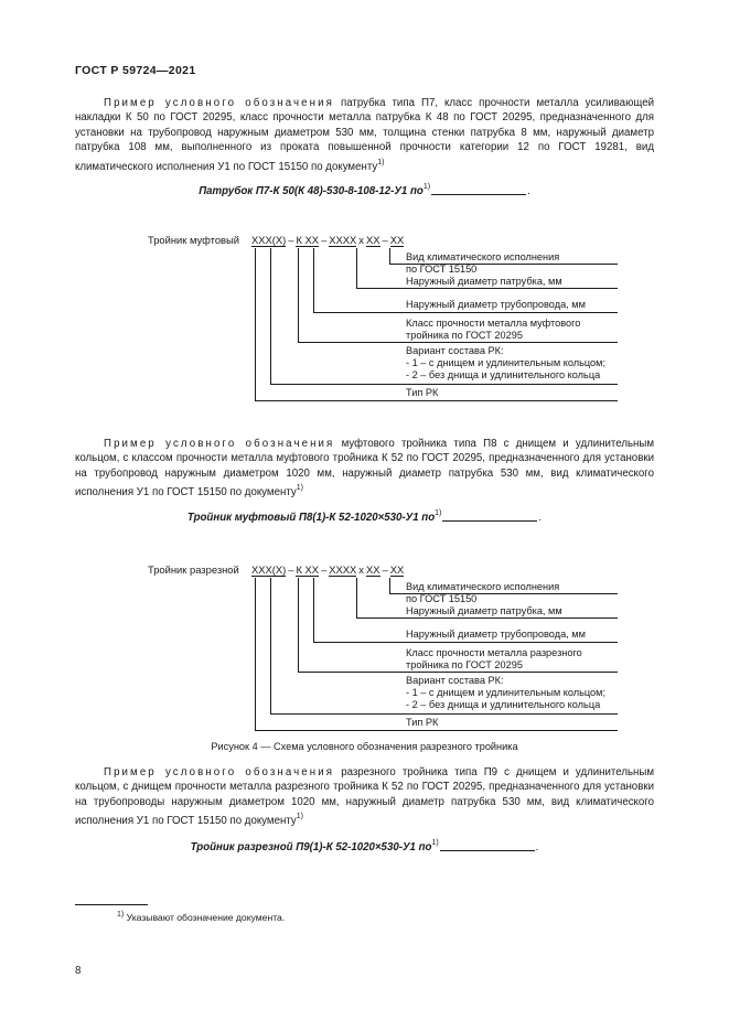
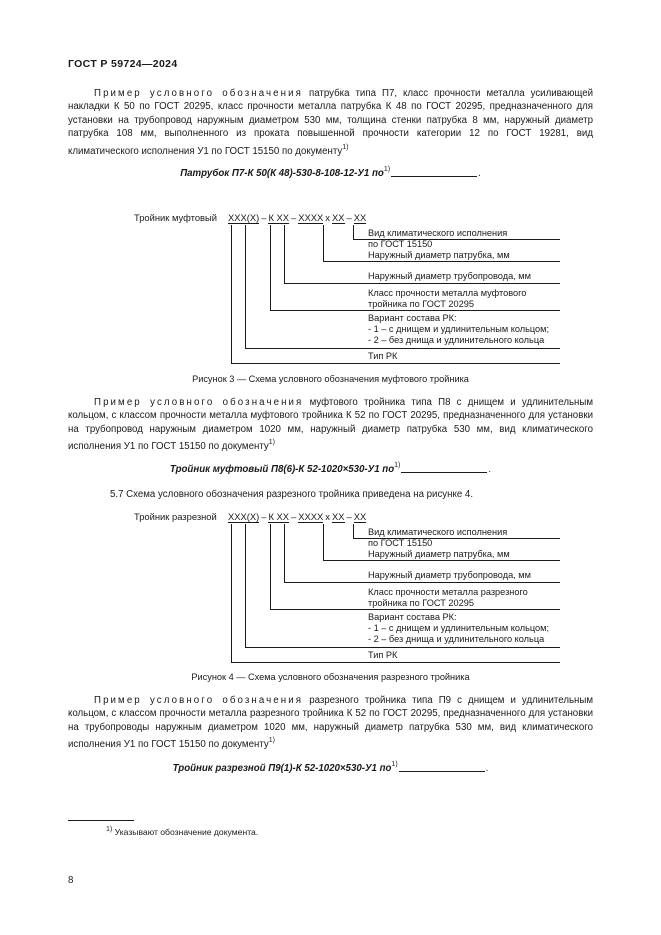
- ГОСТ Р 59724—2021
+ ГОСТ Р 59724—2024
  Пример условного обозначения патрубка типа П7, класс прочности металла усиливающей накладки К 50 по ГОСТ 20295, класс прочности металла патрубка К 48 по ГОСТ 20295, предназначенного для установки на трубопровод наружным диаметром 530 мм, толщина стенки патрубка 8 мм, наружный диаметр патрубка 108 мм, выполненного из проката повышенной прочности категории 12 по ГОСТ 19281, вид климатического исполнения У1 по ГОСТ 15150 по документу
  Патрубок П7-К 50(К 48)-530-8-108-12-У1 по .
  Тройник муфтовый
  XXX(X) – К XX – XXXX x XX – XX
  Вид климатического исполнения
  по ГОСТ 15150
  Наружный диаметр патрубка, мм
  Наружный диаметр трубопровода, мм
  Класс прочности металла муфтового
  тройника по ГОСТ 20295
  Вариант состава РК:
  - 1 – с днищем и удлинительным кольцом;
  - 2 – без днища и удлинительного кольца
  Тип РК
+ Рисунок 3 — Схема условного обозначения муфтового тройника
  Пример условного обозначения муфтового тройника типа П8 с днищем и удлинительным кольцом, с классом прочности металла муфтового тройника К 52 по ГОСТ 20295, предназначенного для установки на трубопровод наружным диаметром 1020 мм, наружный диаметр патрубка 530 мм, вид климатического исполнения У1 по ГОСТ 15150 по документу
- Тройник муфтовый П8(1)-К 52-1020×530-У1 по .
+ Тройник муфтовый П8(6)-К 52-1020×530-У1 по .
+ 5.7 Схема условного обозначения разрезного тройника приведена на рисунке 4.
  Тройник разрезной
  XXX(X) – К XX – XXXX x XX – XX
  Вид климатического исполнения
  по ГОСТ 15150
  Наружный диаметр патрубка, мм
  Наружный диаметр трубопровода, мм
  Класс прочности металла разрезного
  тройника по ГОСТ 20295
  Вариант состава РК:
  - 1 – с днищем и удлинительным кольцом;
  - 2 – без днища и удлинительного кольца
  Тип РК
  Рисунок 4 — Схема условного обозначения разрезного тройника
- Пример условного обозначения разрезного тройника типа П9 с днищем и удлинительным кольцом, с днищем прочности металла разрезного тройника К 52 по ГОСТ 20295, предназначенного для установки на трубопроводы наружным диаметром 1020 мм, наружный диаметр патрубка 530 мм, вид климатического исполнения У1 по ГОСТ 15150 по документу
+ Пример условного обозначения разрезного тройника типа П9 с днищем и удлинительным кольцом, с классом прочности металла разрезного тройника К 52 по ГОСТ 20295, предназначенного для установки на трубопроводы наружным диаметром 1020 мм, наружный диаметр патрубка 530 мм, вид климатического исполнения У1 по ГОСТ 15150 по документу
  Тройник разрезной П9(1)-К 52-1020×530-У1 по .
  Указывают обозначение документа.
  8
